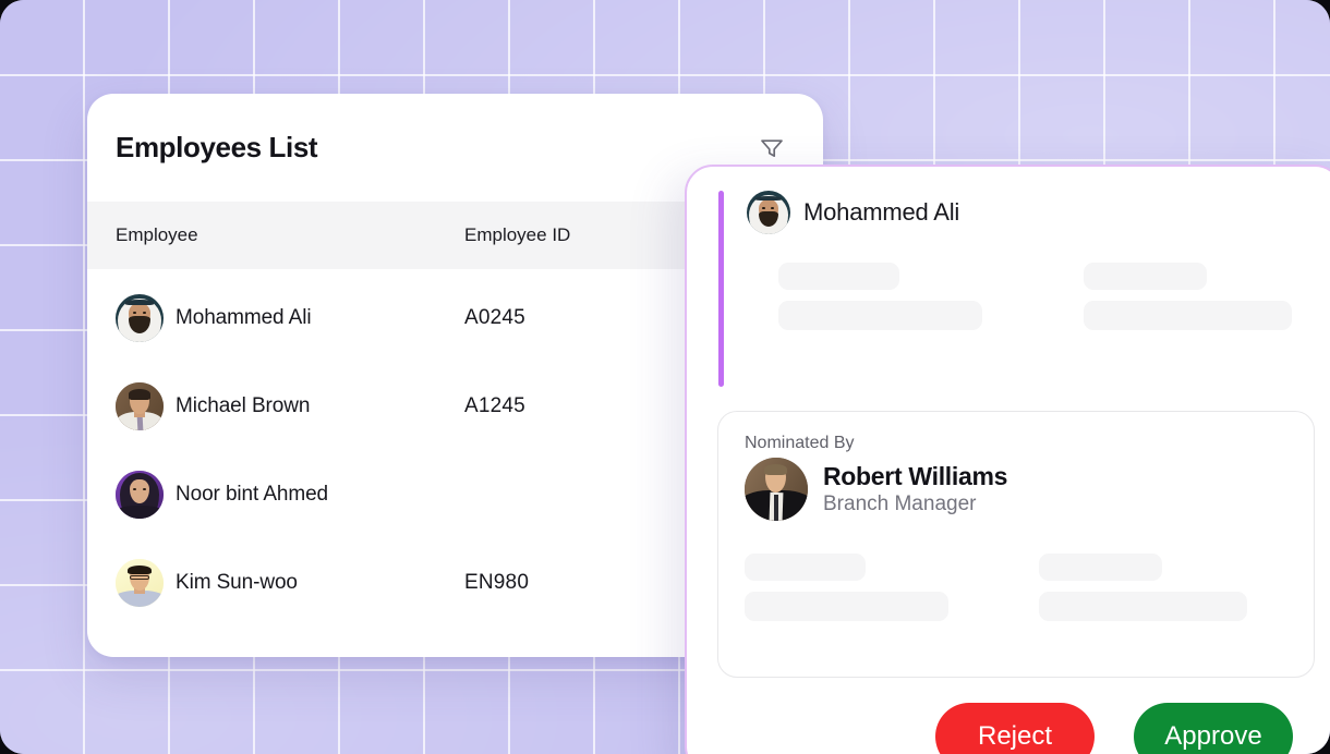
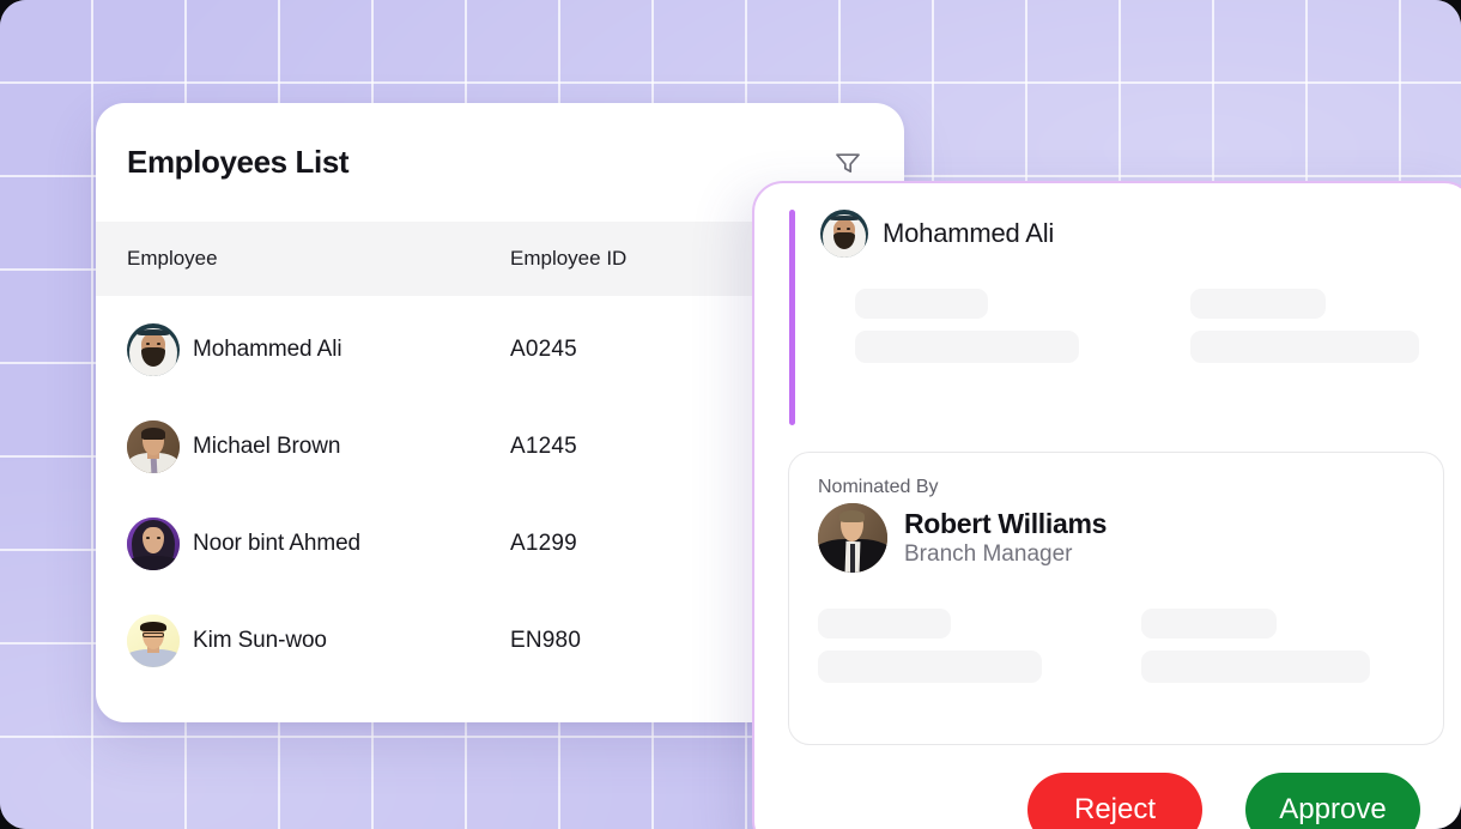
  Employees List
  Employee
  Employee ID
  Mohammed Ali
  A0245
  Michael Brown
  A1245
  Noor bint Ahmed
+ A1299
  Kim Sun-woo
  EN980
  Mohammed Ali
  Nominated By
  Robert Williams
  Branch Manager
  Reject
  Approve
